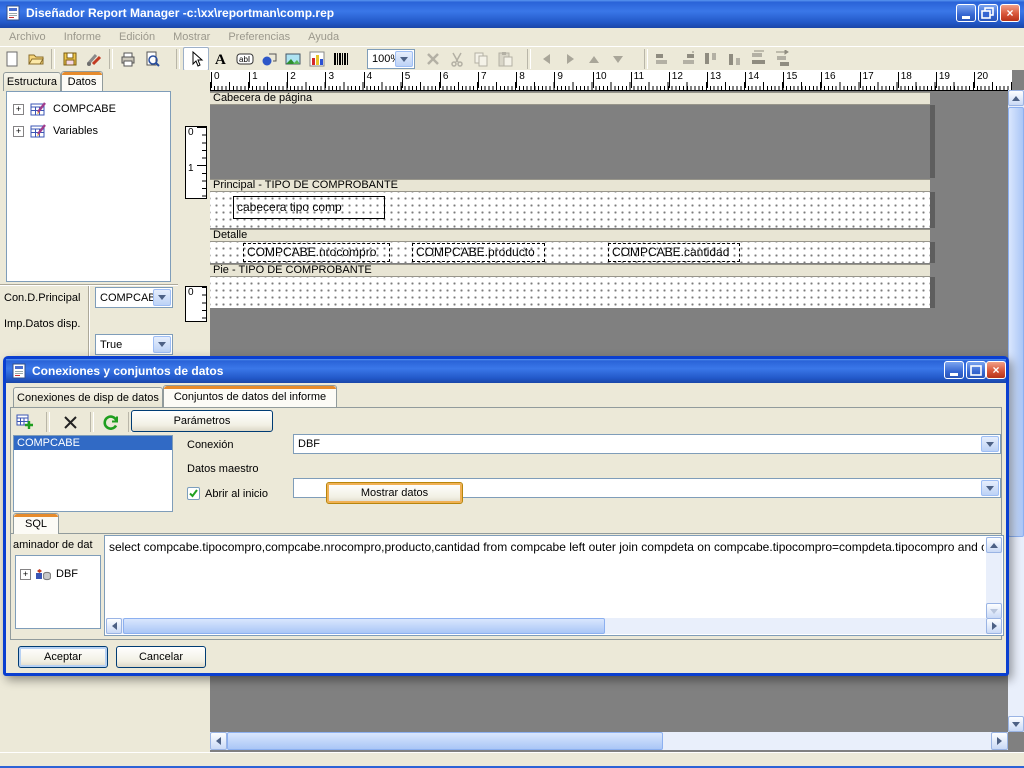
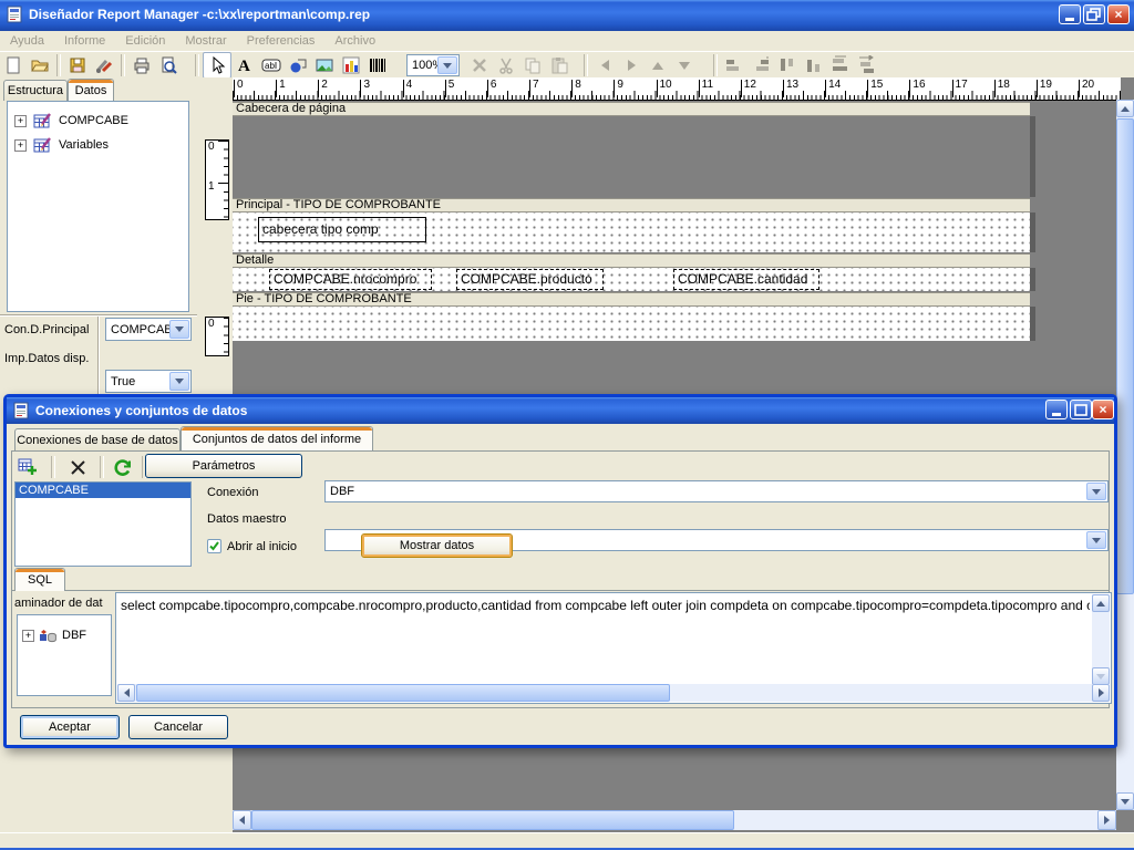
  Diseñador Report Manager -c:\xx\reportman\comp.rep
  ×
- Archivo
+ Ayuda
  Informe
  Edición
  Mostrar
  Preferencias
- Ayuda
+ Archivo
  A
  ab
  100
  Estructura
  Datos
  +
  COMPCABE
  +
  Variables
  Con.D.Principal
  COMPCAB
  Imp.Datos disp.
  True
  0
  1
  2
  3
  4
  5
  6
  7
  8
  9
  10
  11
  12
  13
  14
  15
  16
  17
  18
  19
  20
  Cabecera de página
  0
  1
  Principal - TIPO DE COMPROBANTE
  cabecera tipo comp
  0
  Detalle
  COMPCABE.nrocompro
  COMPCABE.producto
  COMPCABE.cantidad
  Pie - TIPO DE COMPROBANTE
  Conexiones y conjuntos de datos
  ×
- Conexiones de disp de datos
+ Conexiones de base de datos
  Conjuntos de datos del informe
  Parámetros
  COMPCABE
  Conexión
  DBF
  Datos maestro
  Abrir al inicio
  Mostrar datos
  SQL
  aminador de dat
  +
  DBF
  select compcabe.tipocompro,compcabe.nrocompro,producto,cantidad from compcabe left outer join compdeta on compcabe.tipocompro=compdeta.tipocompro and
  Aceptar
  Cancelar
